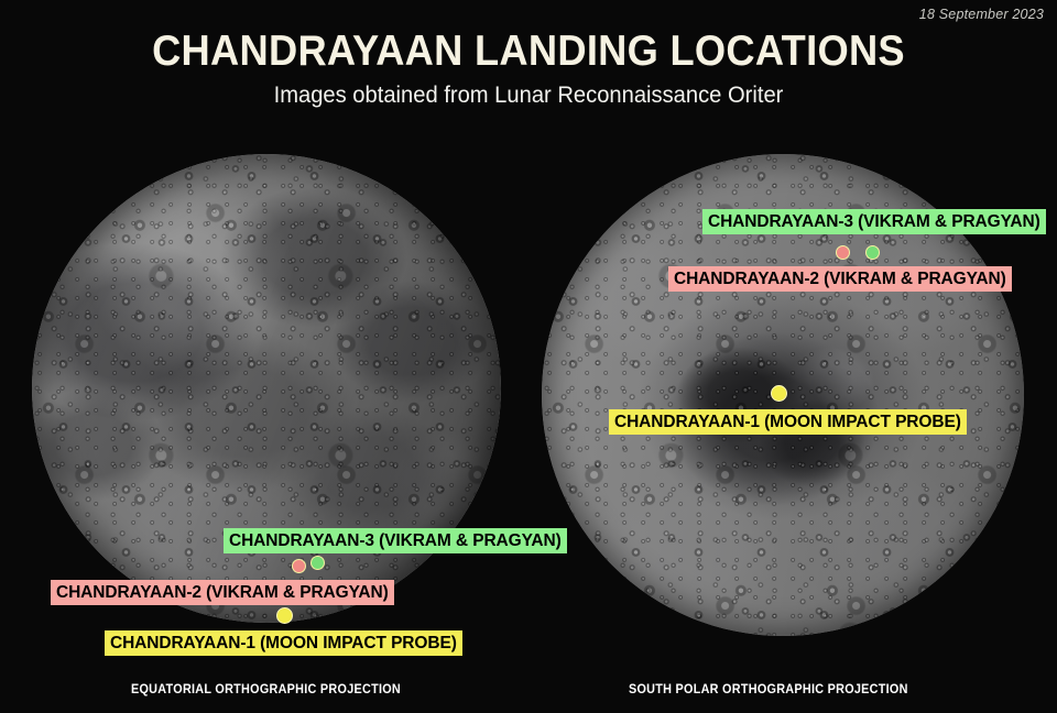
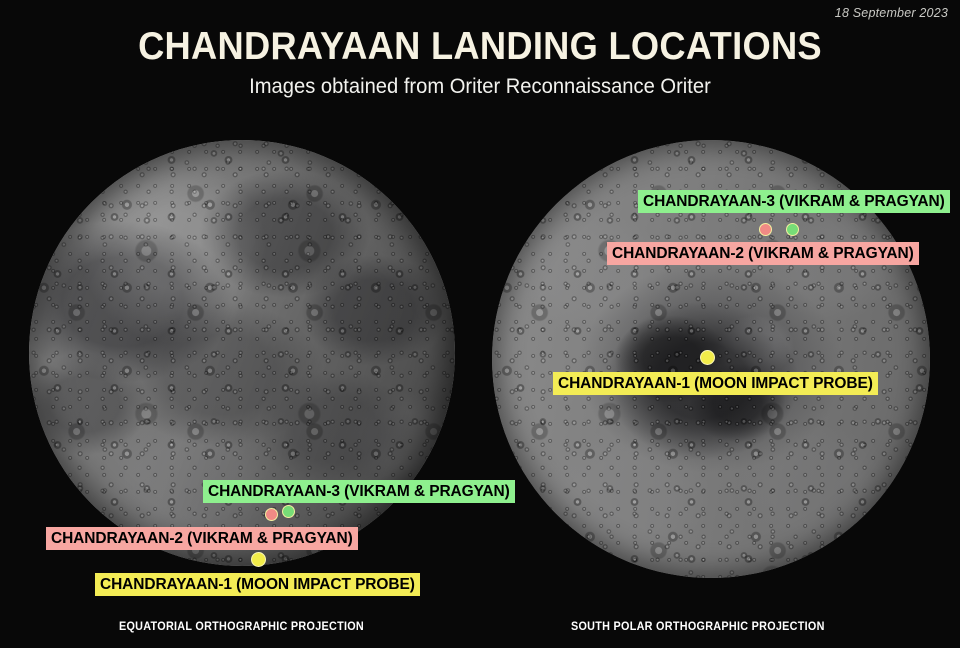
  18 September 2023
  CHANDRAYAAN LANDING LOCATIONS
- Images obtained from Lunar Reconnaissance Oriter
+ Images obtained from Oriter Reconnaissance Oriter
  CHANDRAYAAN-3 (VIKRAM & PRAGYAN)
  CHANDRAYAAN-2 (VIKRAM & PRAGYAN)
  CHANDRAYAAN-1 (MOON IMPACT PROBE)
  CHANDRAYAAN-3 (VIKRAM & PRAGYAN)
  CHANDRAYAAN-2 (VIKRAM & PRAGYAN)
  CHANDRAYAAN-1 (MOON IMPACT PROBE)
  EQUATORIAL ORTHOGRAPHIC PROJECTION
  SOUTH POLAR ORTHOGRAPHIC PROJECTION
